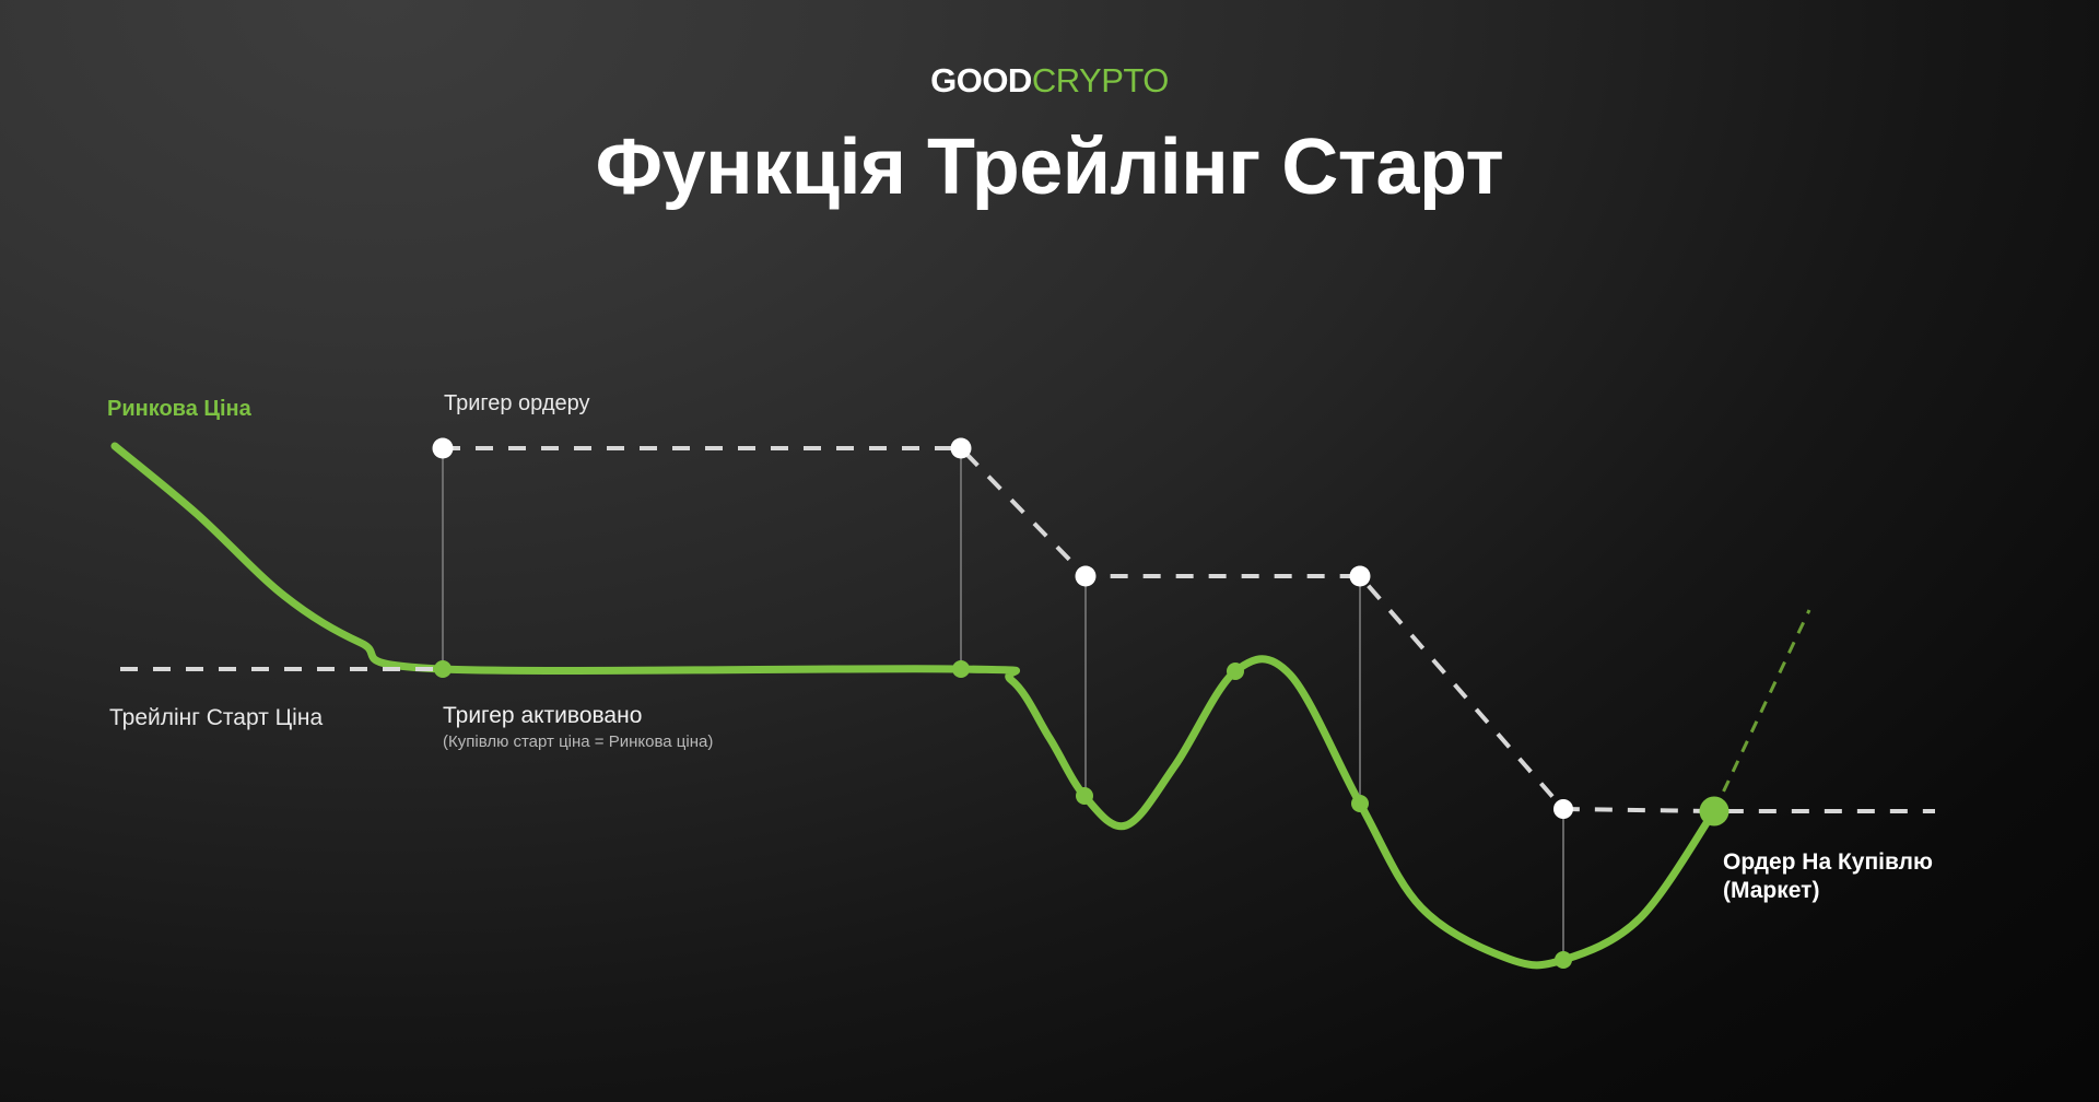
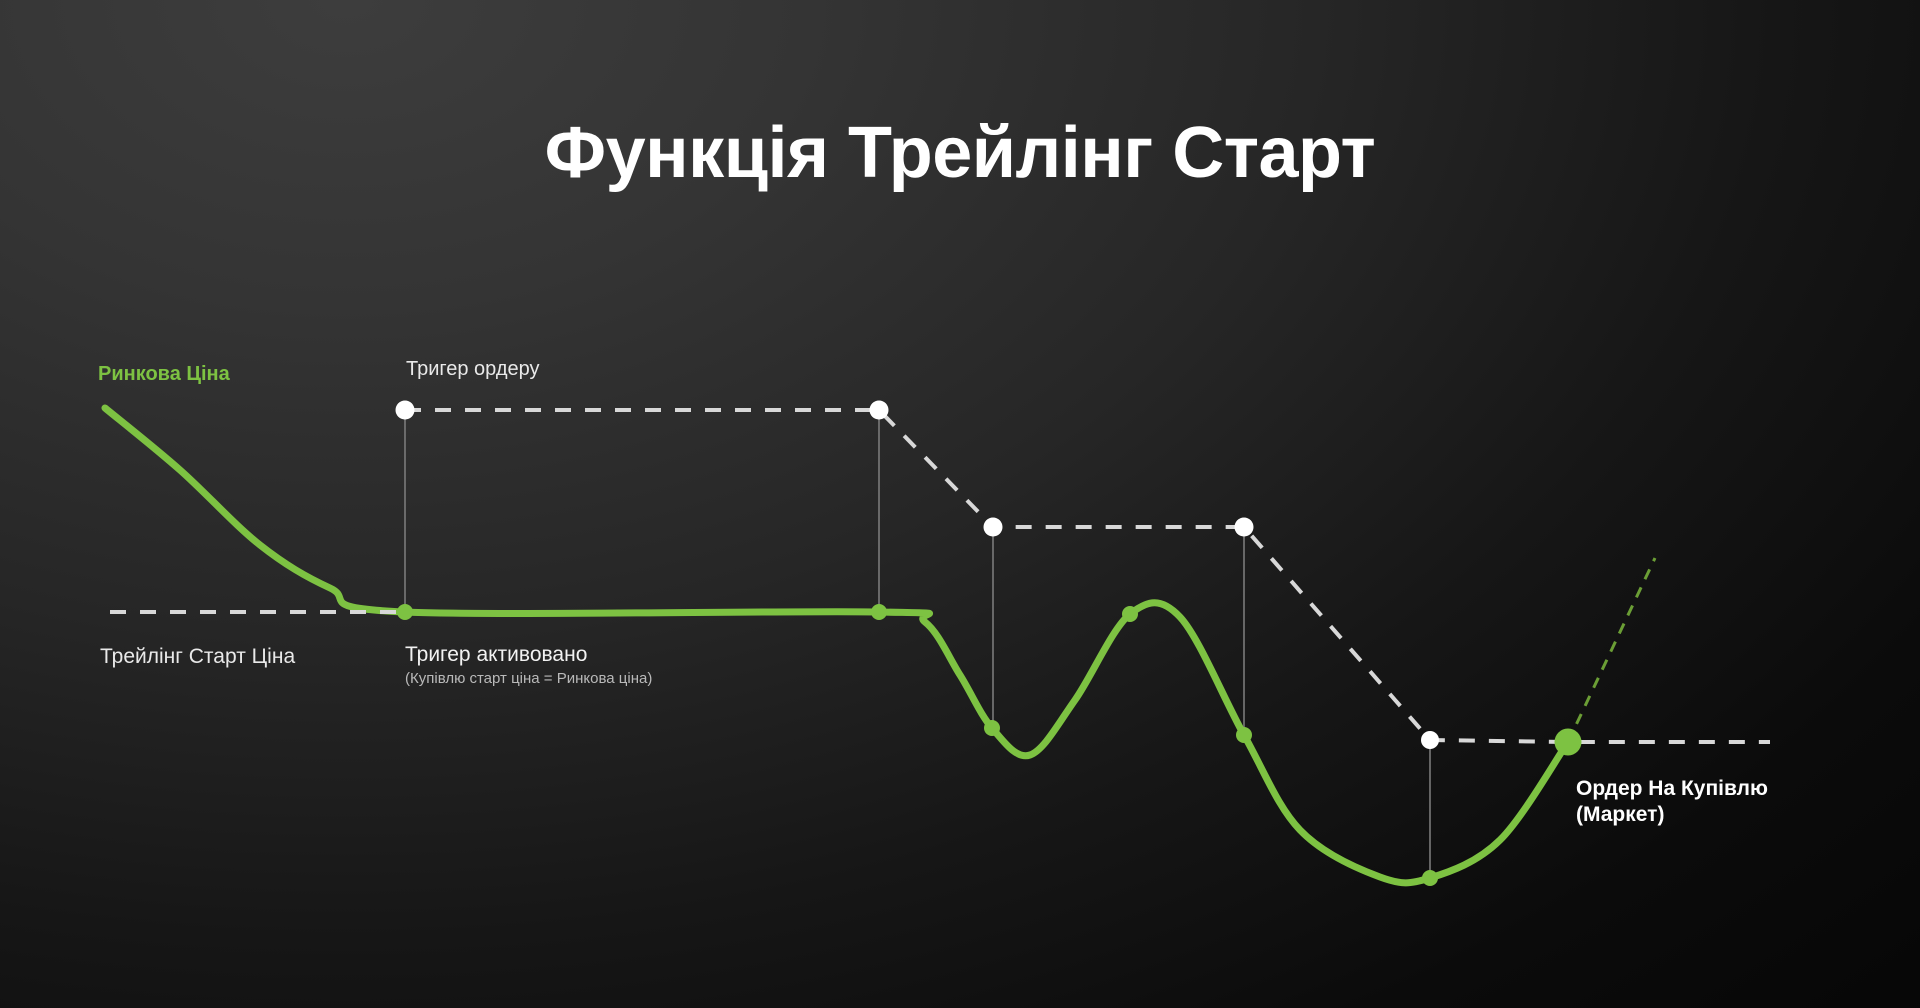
- GOODCRYPTO
  Функція Трейлінг Старт
  Ринкова Ціна
  Тригер ордеру
  Трейлінг Старт Ціна
  Тригер активовано
  (Купівлю старт ціна = Ринкова ціна)
  Ордер На Купівлю
  (Маркет)
